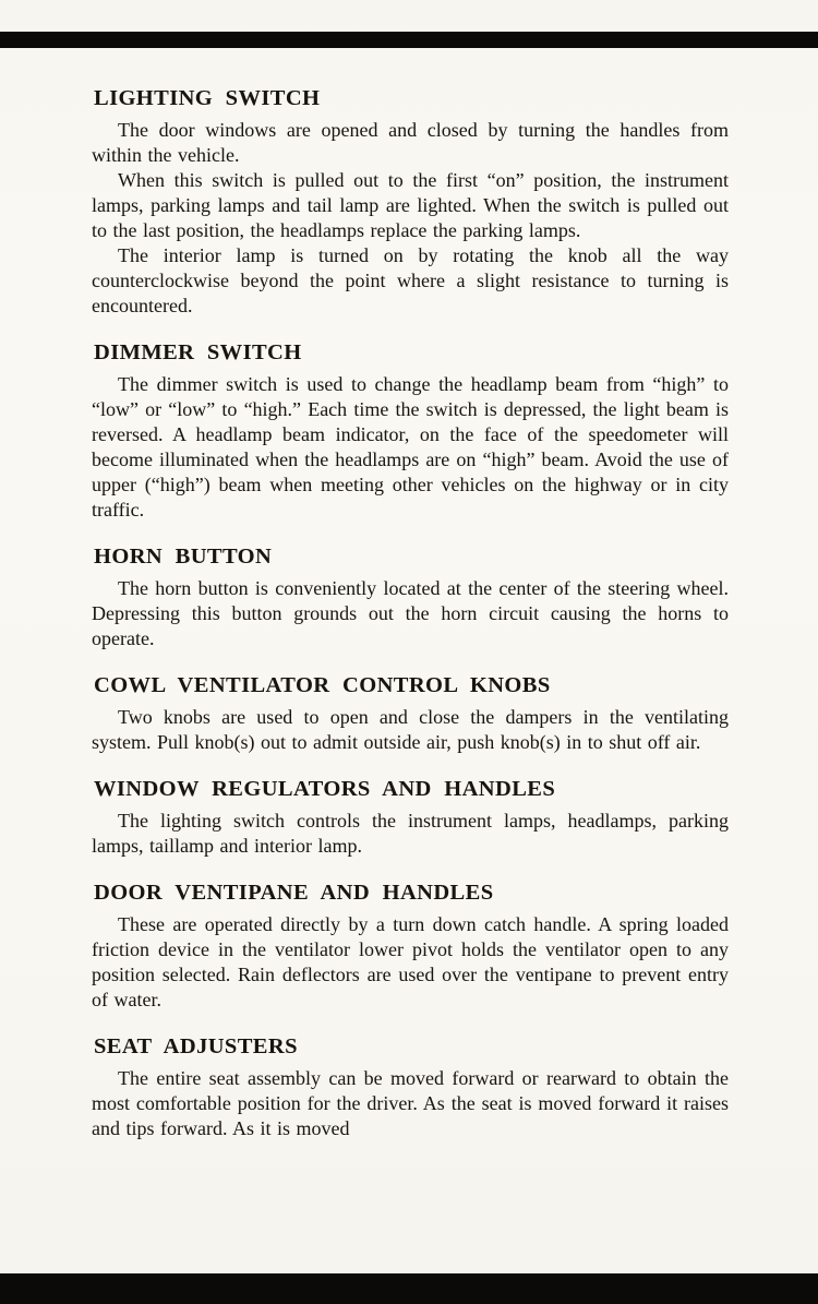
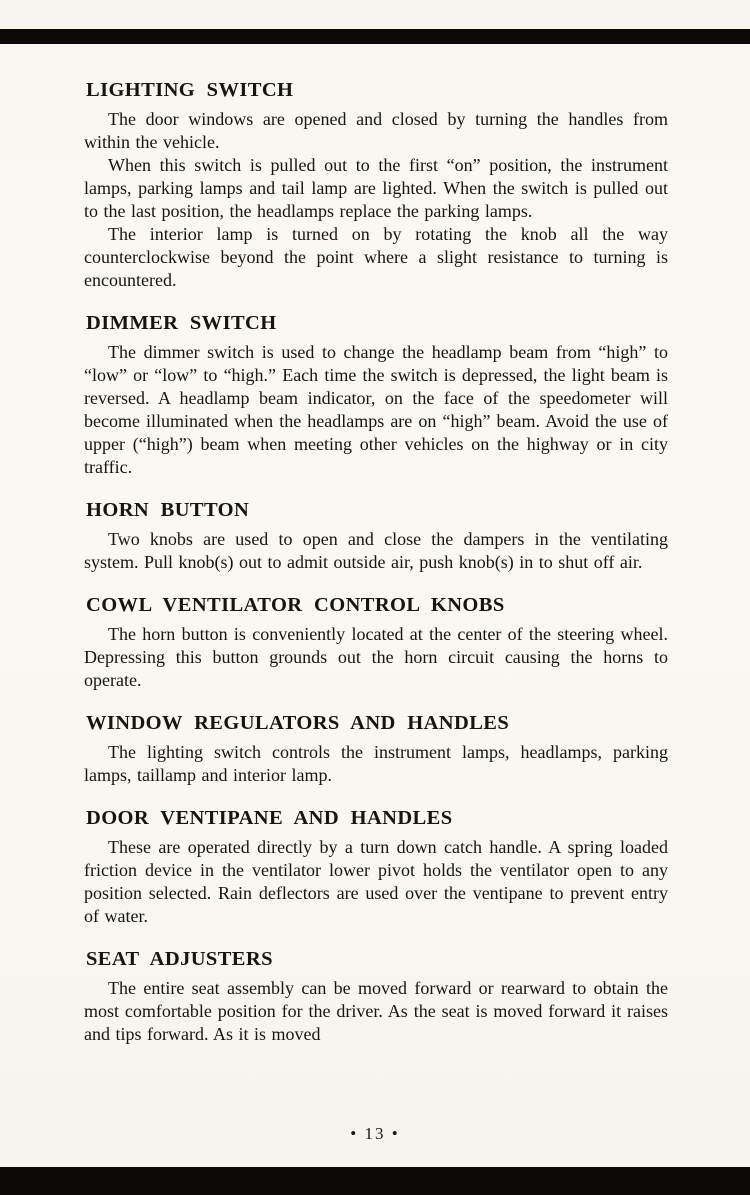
  LIGHTING SWITCH
  The door windows are opened and closed by turning the handles from within the vehicle.
  When this switch is pulled out to the first “on” position, the instrument lamps, parking lamps and tail lamp are lighted. When the switch is pulled out to the last position, the headlamps replace the parking lamps.
  The interior lamp is turned on by rotating the knob all the way counterclockwise beyond the point where a slight resistance to turning is encountered.
  DIMMER SWITCH
  The dimmer switch is used to change the headlamp beam from “high” to “low” or “low” to “high.” Each time the switch is depressed, the light beam is reversed. A headlamp beam indicator, on the face of the speedometer will become illuminated when the headlamps are on “high” beam. Avoid the use of upper (“high”) beam when meeting other vehicles on the highway or in city traffic.
  HORN BUTTON
- The horn button is conveniently located at the center of the steering wheel. Depressing this button grounds out the horn circuit causing the horns to operate.
+ Two knobs are used to open and close the dampers in the ventilating system. Pull knob(s) out to admit outside air, push knob(s) in to shut off air.
  COWL VENTILATOR CONTROL KNOBS
- Two knobs are used to open and close the dampers in the ventilating system. Pull knob(s) out to admit outside air, push knob(s) in to shut off air.
+ The horn button is conveniently located at the center of the steering wheel. Depressing this button grounds out the horn circuit causing the horns to operate.
  WINDOW REGULATORS AND HANDLES
  The lighting switch controls the instrument lamps, headlamps, parking lamps, taillamp and interior lamp.
  DOOR VENTIPANE AND HANDLES
  These are operated directly by a turn down catch handle. A spring loaded friction device in the ventilator lower pivot holds the ventilator open to any position selected. Rain deflectors are used over the ventipane to prevent entry of water.
  SEAT ADJUSTERS
  The entire seat assembly can be moved forward or rearward to obtain the most comfortable position for the driver. As the seat is moved forward it raises and tips forward. As it is moved
+ • 13 •
